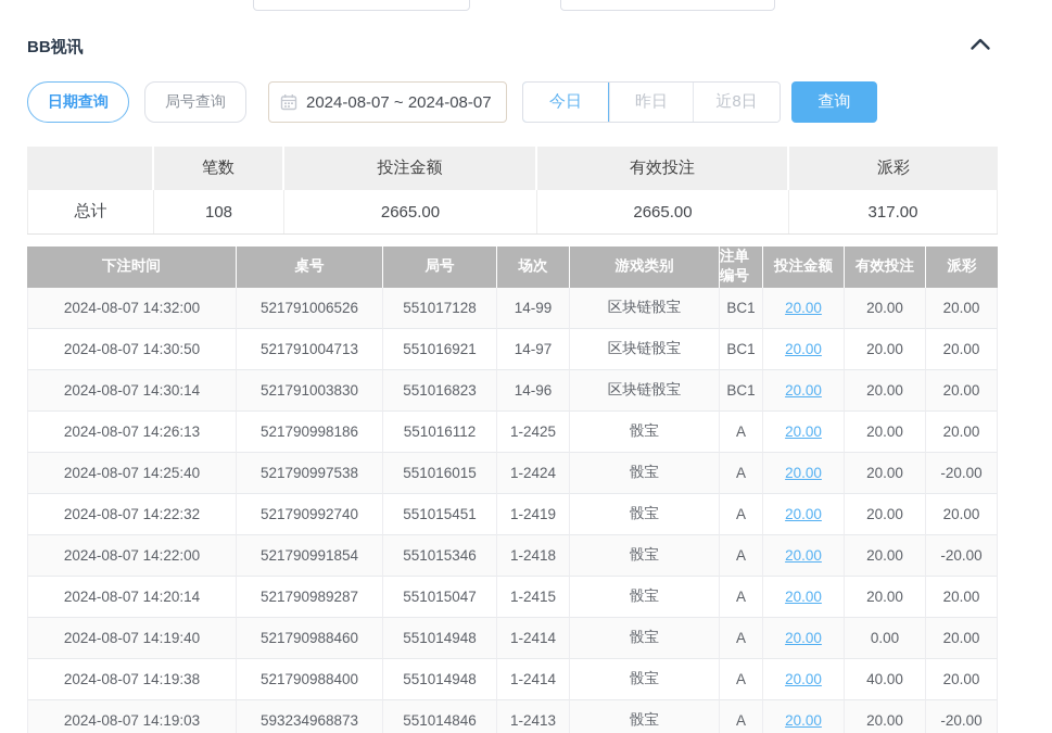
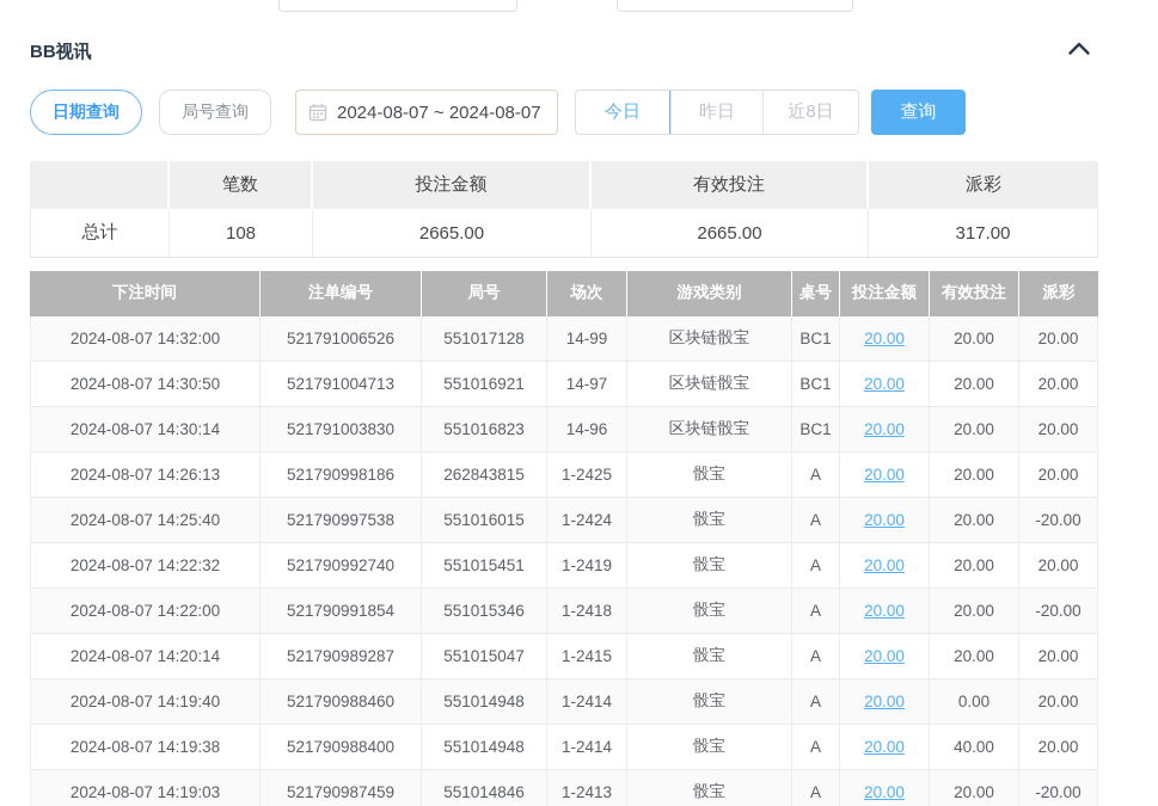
  BB视讯
  日期查询
  局号查询
  2024-08-07 ~ 2024-08-07
  今日
  昨日
  近8日
  查询
  笔数
  投注金额
  有效投注
  派彩
  总计
  108
  2665.00
  2665.00
  317.00
  下注时间
- 桌号
+ 注单编号
  局号
  场次
  游戏类别
- 注单编号
+ 桌号
  投注金额
  有效投注
  派彩
  2024-08-07 14:32:00
  521791006526
  551017128
  14-99
  区块链骰宝
  BC1
  20.00
  20.00
  20.00
  2024-08-07 14:30:50
  521791004713
  551016921
  14-97
  区块链骰宝
  BC1
  20.00
  20.00
  20.00
  2024-08-07 14:30:14
  521791003830
  551016823
  14-96
  区块链骰宝
  BC1
  20.00
  20.00
  20.00
  2024-08-07 14:26:13
  521790998186
- 551016112
+ 262843815
  1-2425
  骰宝
  A
  20.00
  20.00
  20.00
  2024-08-07 14:25:40
  521790997538
  551016015
  1-2424
  骰宝
  A
  20.00
  20.00
  -20.00
  2024-08-07 14:22:32
  521790992740
  551015451
  1-2419
  骰宝
  A
  20.00
  20.00
  20.00
  2024-08-07 14:22:00
  521790991854
  551015346
  1-2418
  骰宝
  A
  20.00
  20.00
  -20.00
  2024-08-07 14:20:14
  521790989287
  551015047
  1-2415
  骰宝
  A
  20.00
  20.00
  20.00
  2024-08-07 14:19:40
  521790988460
  551014948
  1-2414
  骰宝
  A
  20.00
  0.00
  20.00
  2024-08-07 14:19:38
  521790988400
  551014948
  1-2414
  骰宝
  A
  20.00
  40.00
  20.00
  2024-08-07 14:19:03
- 593234968873
+ 521790987459
  551014846
  1-2413
  骰宝
  A
  20.00
  20.00
  -20.00
